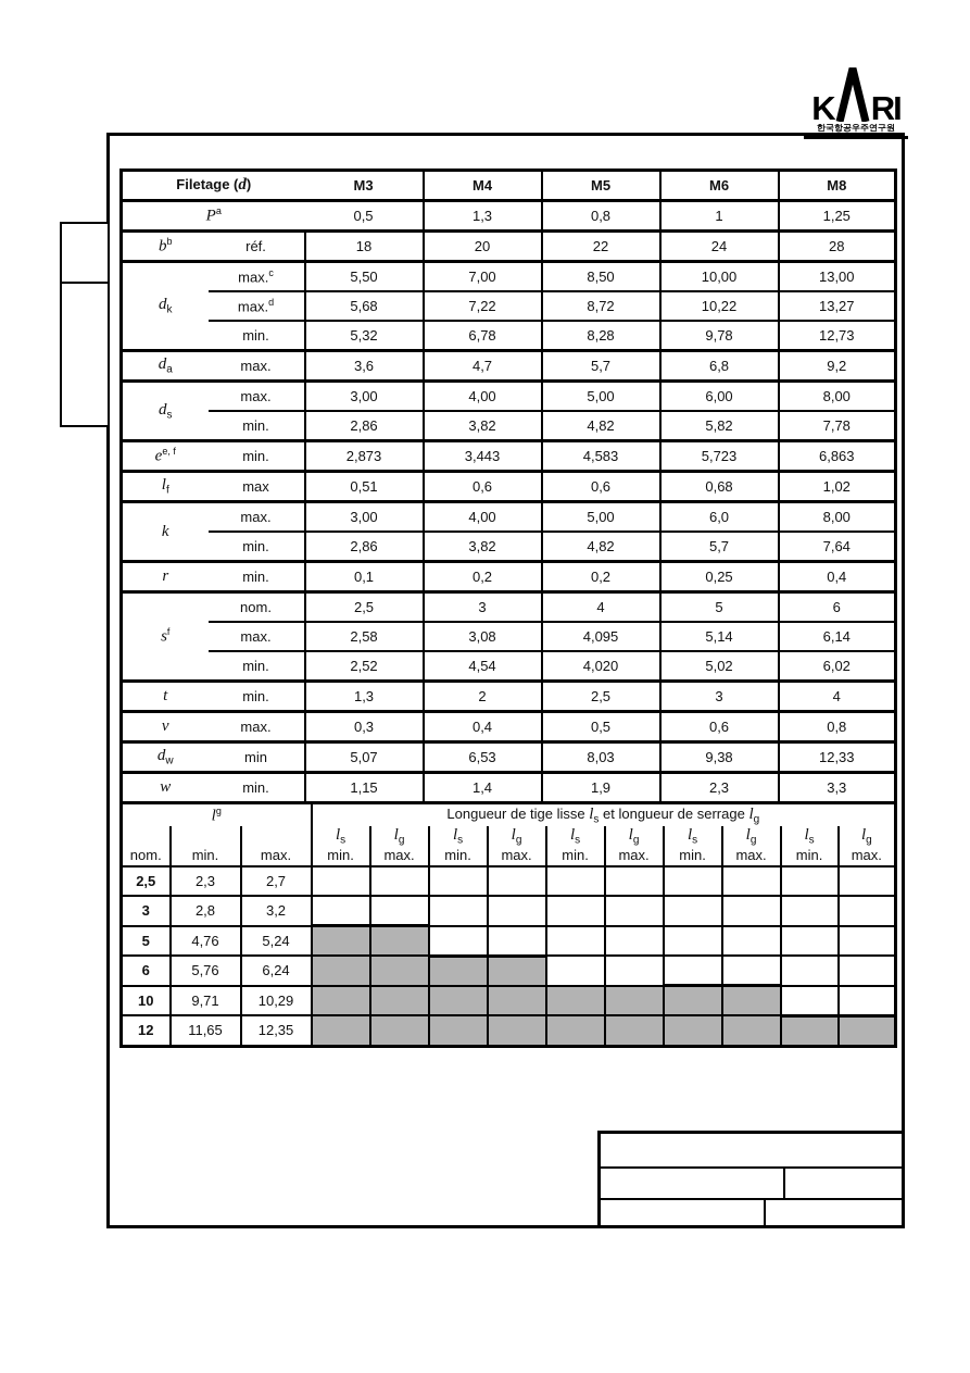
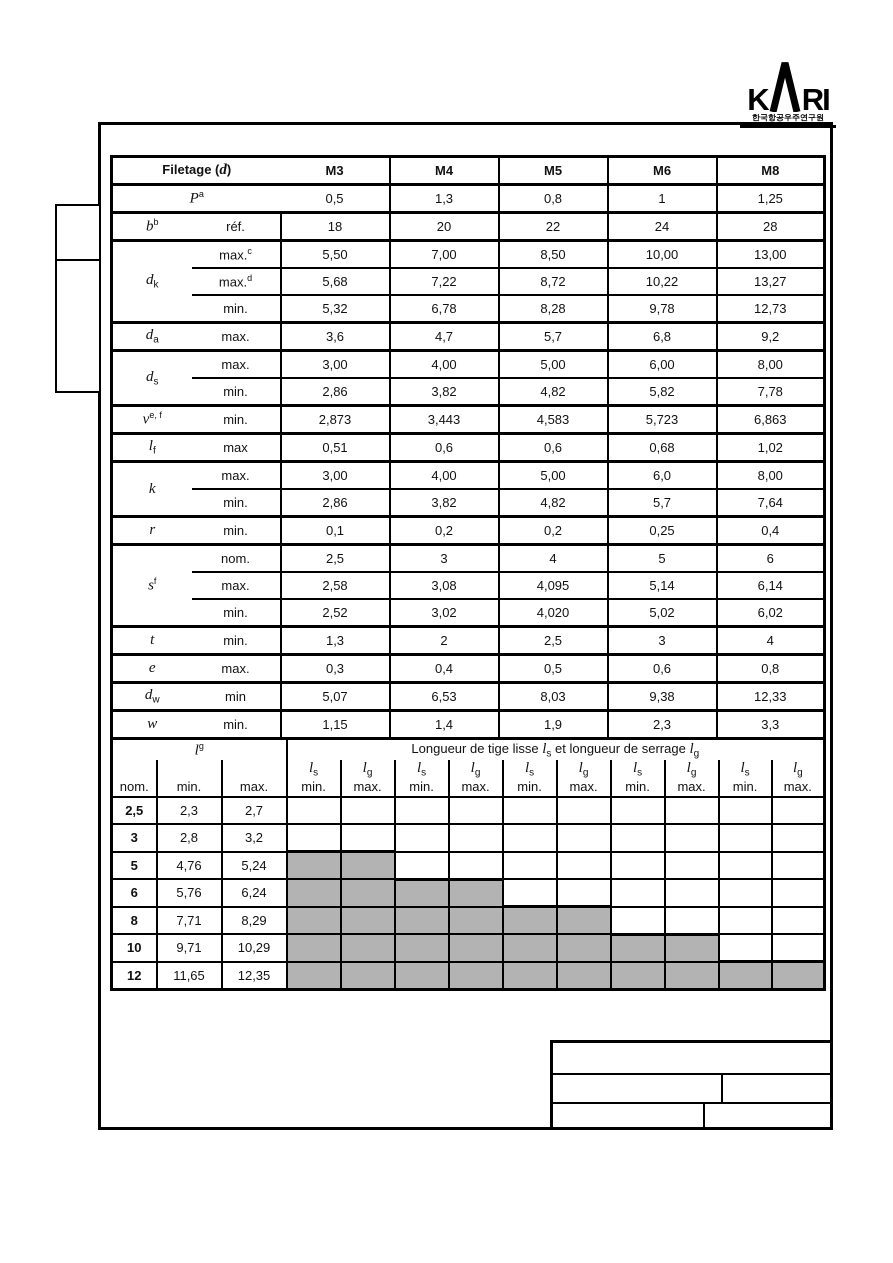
  K
  RI
  한국항공우주연구원
  Filetage (d)	M3	M4	M5	M6	M8
  Pa	0,5	1,3	0,8	1	1,25
  bb	réf.	18	20	22	24	28
  dk	max.c	5,50	7,00	8,50	10,00	13,00
  max.d	5,68	7,22	8,72	10,22	13,27
  min.	5,32	6,78	8,28	9,78	12,73
  da	max.	3,6	4,7	5,7	6,8	9,2
  ds	max.	3,00	4,00	5,00	6,00	8,00
  min.	2,86	3,82	4,82	5,82	7,78
- ee, f	min.	2,873	3,443	4,583	5,723	6,863
+ ve, f	min.	2,873	3,443	4,583	5,723	6,863
  lf	max	0,51	0,6	0,6	0,68	1,02
  k	max.	3,00	4,00	5,00	6,0	8,00
  min.	2,86	3,82	4,82	5,7	7,64
  r	min.	0,1	0,2	0,2	0,25	0,4
  sf	nom.	2,5	3	4	5	6
  max.	2,58	3,08	4,095	5,14	6,14
- min.	2,52	4,54	4,020	5,02	6,02
+ min.	2,52	3,02	4,020	5,02	6,02
  t	min.	1,3	2	2,5	3	4
- v	max.	0,3	0,4	0,5	0,6	0,8
+ e	max.	0,3	0,4	0,5	0,6	0,8
  dw	min	5,07	6,53	8,03	9,38	12,33
  w	min.	1,15	1,4	1,9	2,3	3,3
  lg	Longueur de tige lisse ls et longueur de serrage lg
  nom.	min.	max.	lsmin.	lgmax.	lsmin.	lgmax.	lsmin.	lgmax.	lsmin.	lgmax.	lsmin.	lgmax.
  2,5	2,3	2,7
  3	2,8	3,2
  5	4,76	5,24
  6	5,76	6,24
+ 8	7,71	8,29
  10	9,71	10,29
  12	11,65	12,35
